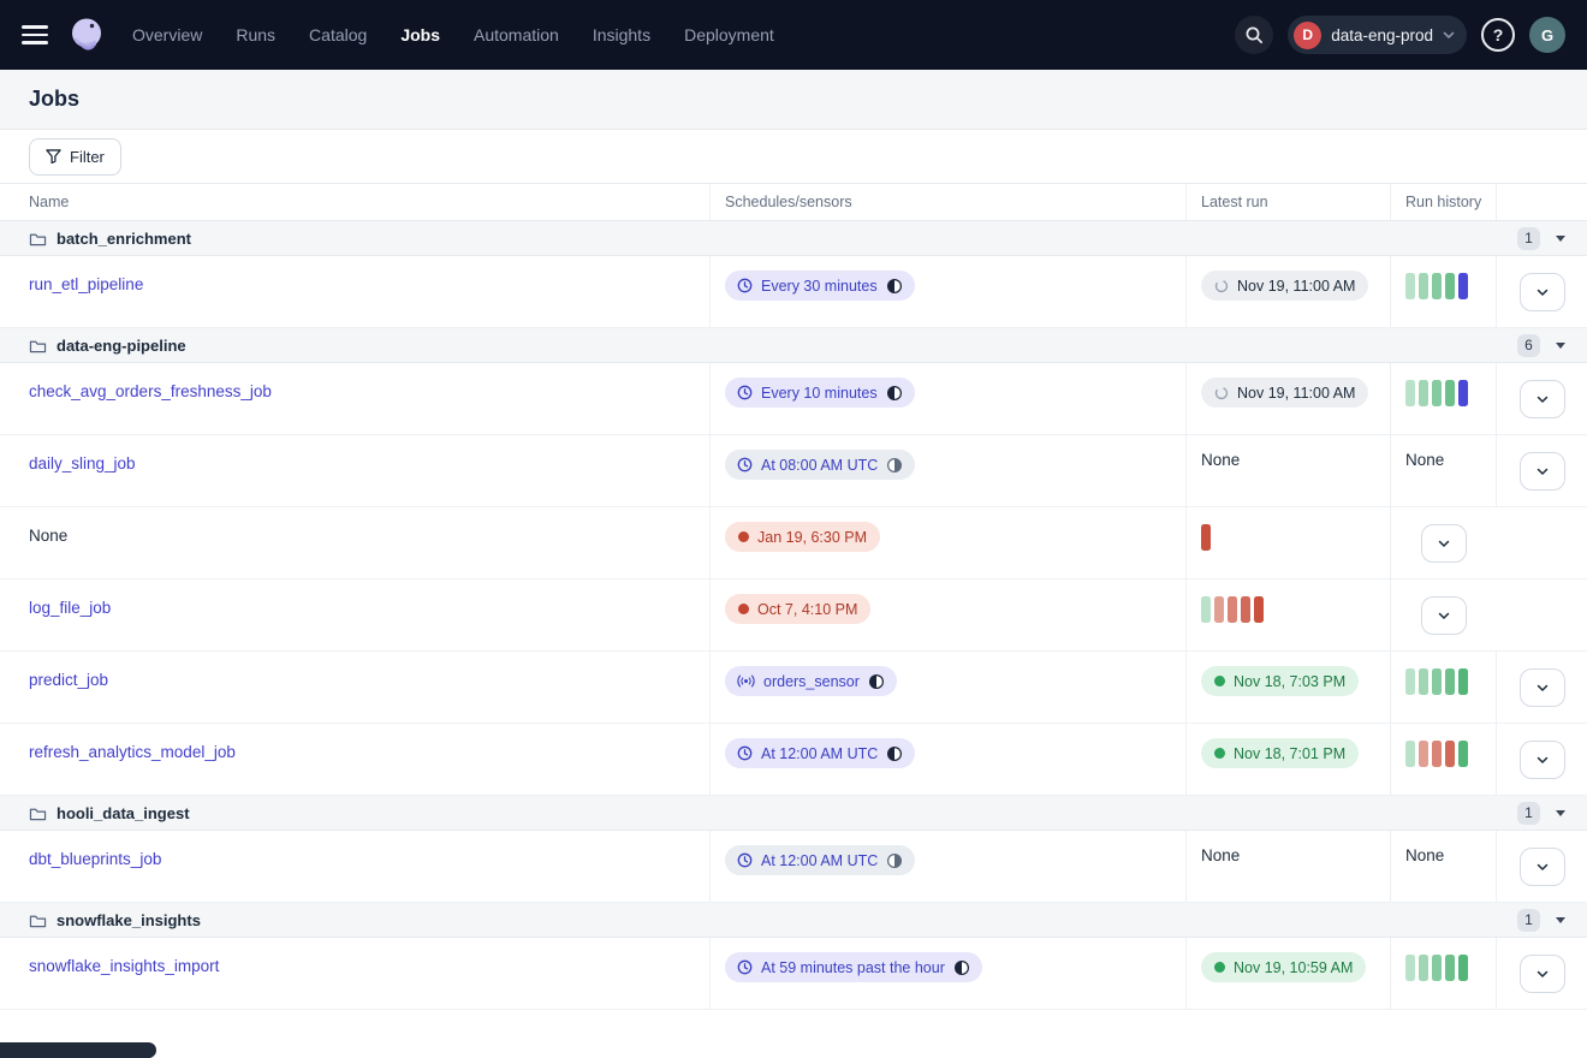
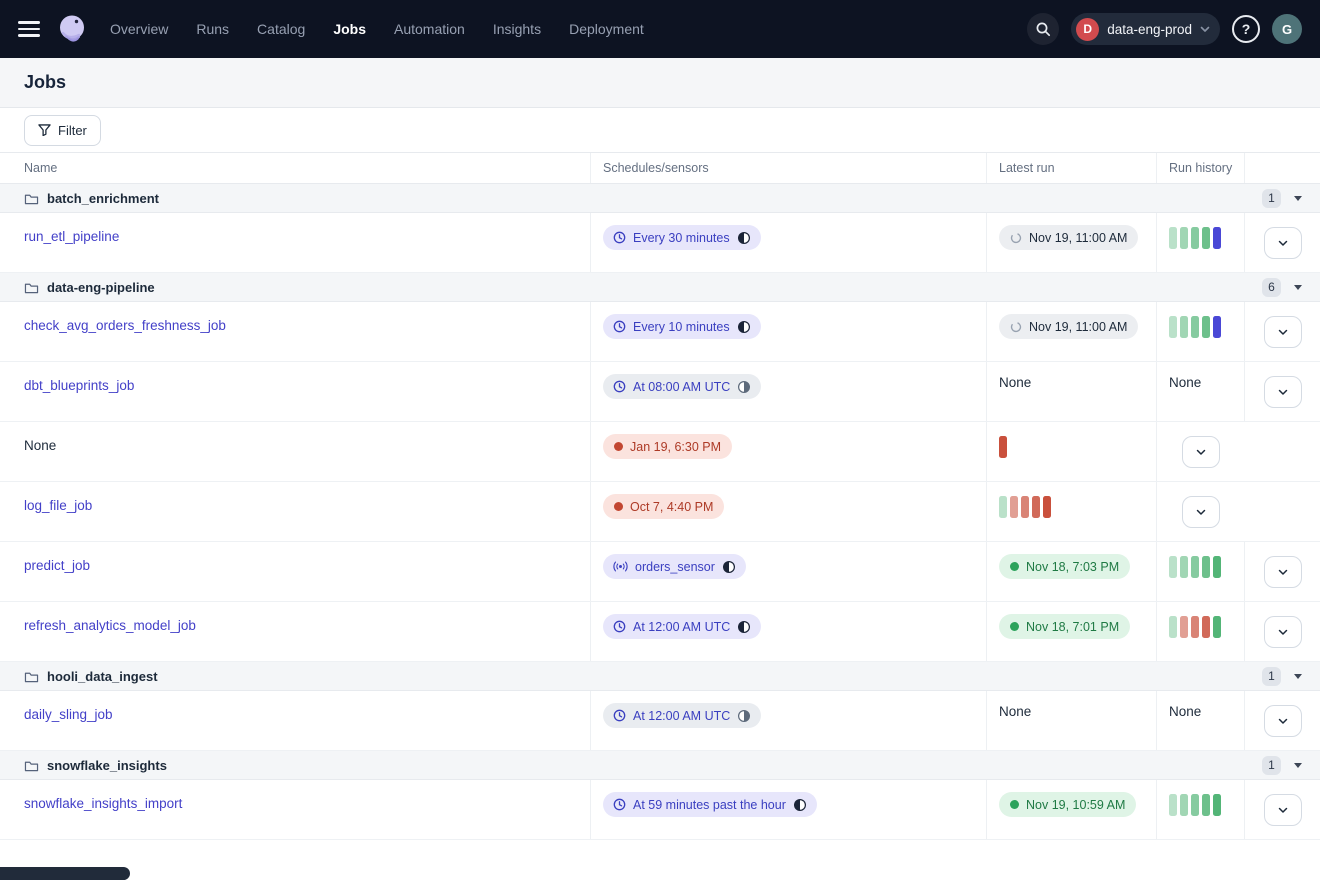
  Overview
  Runs
  Catalog
  Jobs
  Automation
  Insights
  Deployment
  D
  data-eng-prod
  ?
  G
  Jobs
  Filter
  Name
  Schedules/sensors
  Latest run
  Run history
  batch_enrichment
  1
  run_etl_pipeline
  Every 30 minutes
  Nov 19, 11:00 AM
  data-eng-pipeline
  6
  check_avg_orders_freshness_job
  Every 10 minutes
  Nov 19, 11:00 AM
- daily_sling_job
+ dbt_blueprints_job
  At 08:00 AM UTC
  None
  None
  None
  Jan 19, 6:30 PM
  log_file_job
- Oct 7, 4:10 PM
+ Oct 7, 4:40 PM
  predict_job
  orders_sensor
  Nov 18, 7:03 PM
  refresh_analytics_model_job
  At 12:00 AM UTC
  Nov 18, 7:01 PM
  hooli_data_ingest
  1
- dbt_blueprints_job
+ daily_sling_job
  At 12:00 AM UTC
  None
  None
  snowflake_insights
  1
  snowflake_insights_import
  At 59 minutes past the hour
  Nov 19, 10:59 AM
